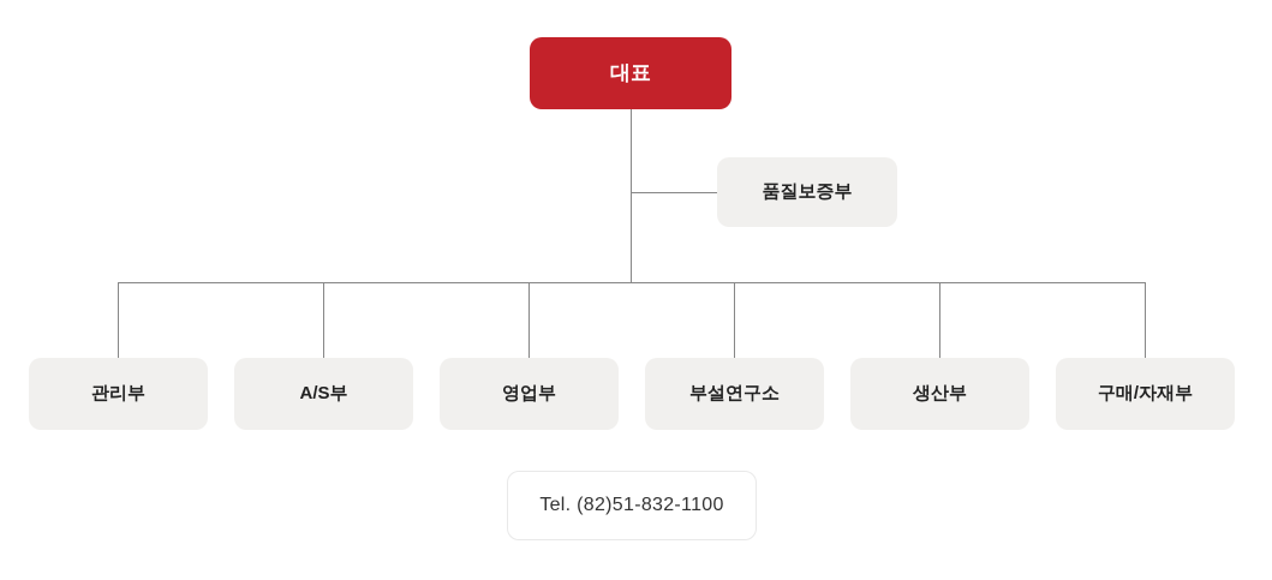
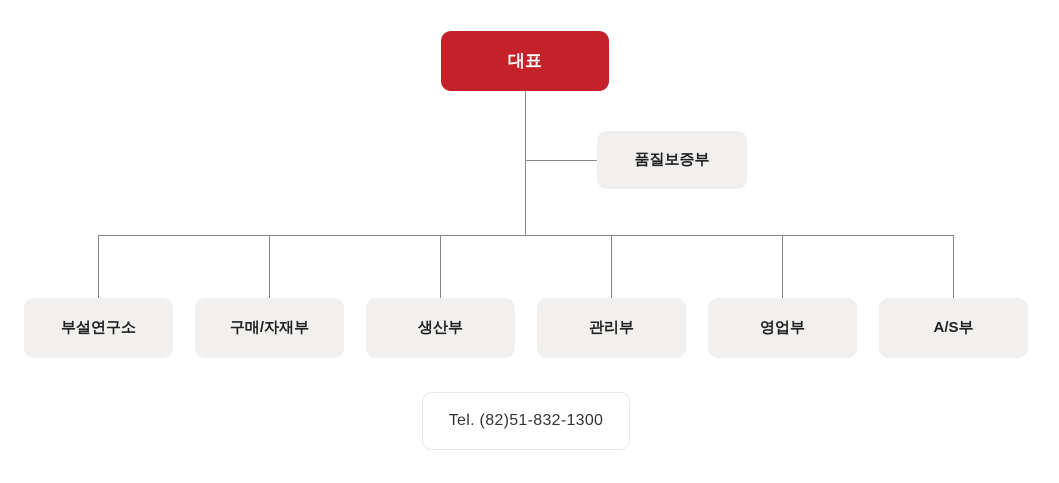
  대표
  품질보증부
- 관리부
+ 부설연구소
- A/S부
+ 구매/자재부
- 영업부
+ 생산부
- 부설연구소
+ 관리부
- 생산부
+ 영업부
- 구매/자재부
+ A/S부
- Tel. (82)51-832-1100
+ Tel. (82)51-832-1300
